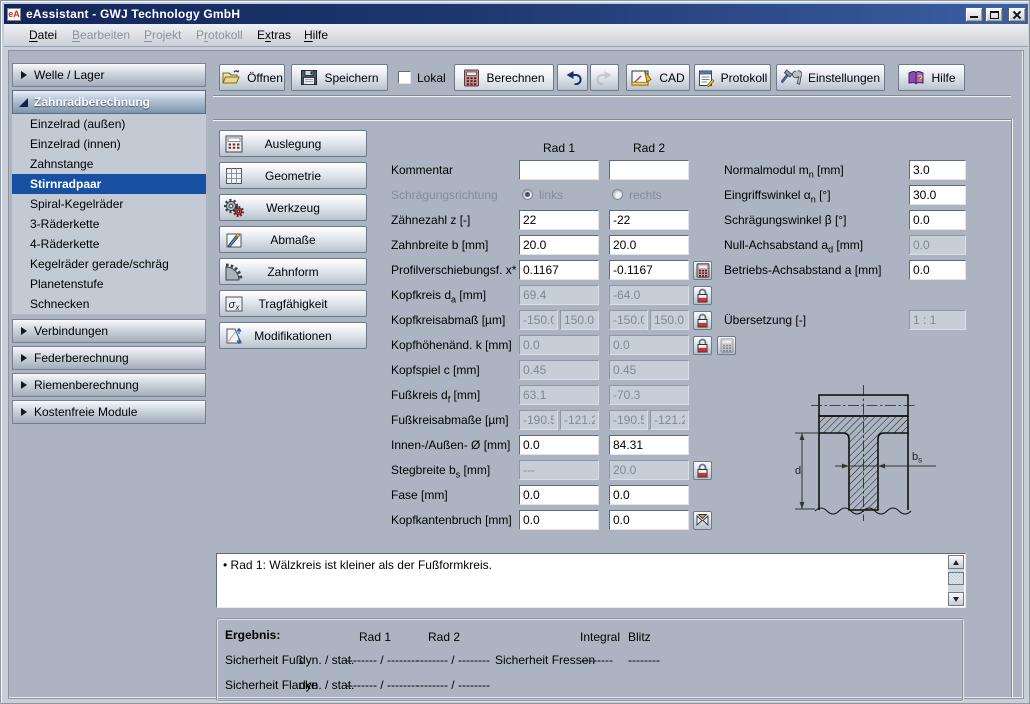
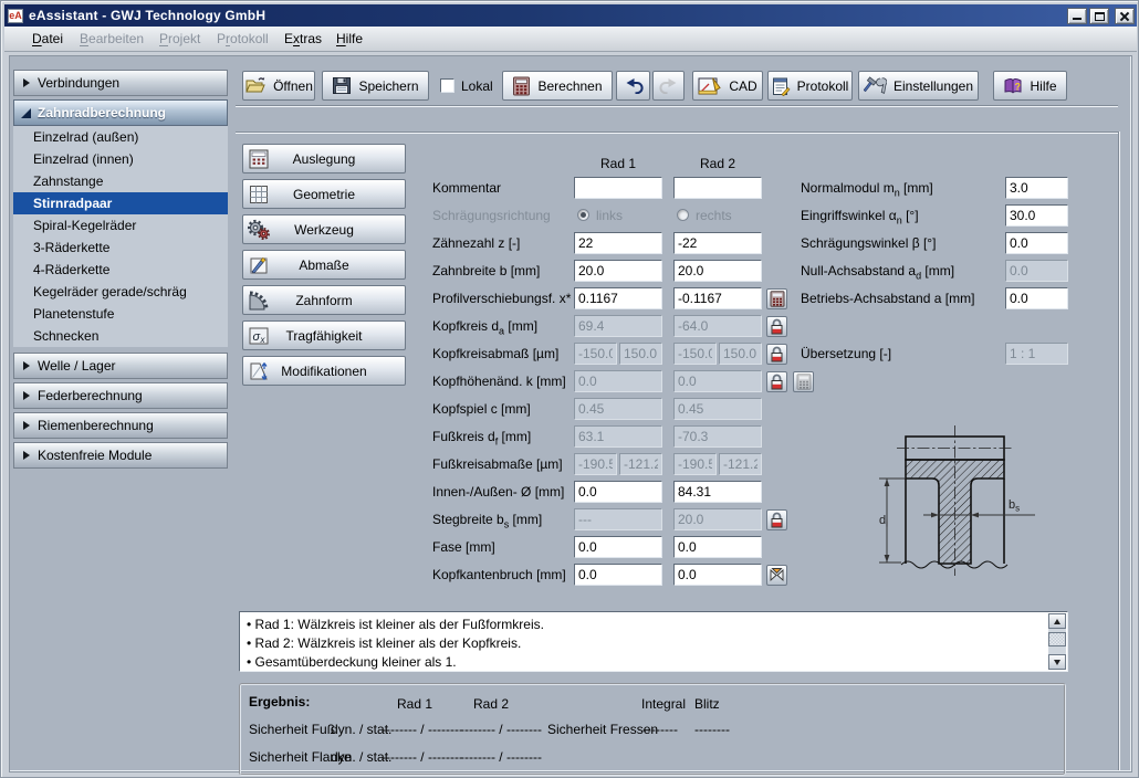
  eA
  eAssistant - GWJ Technology GmbH
  Datei
  Bearbeiten
  Projekt
  Protokoll
  Extras
  Hilfe
- Welle / Lager
+ Verbindungen
  Zahnradberechnung
  Einzelrad (außen)
  Einzelrad (innen)
  Zahnstange
  Stirnradpaar
  Spiral-Kegelräder
  3-Räderkette
  4-Räderkette
  Kegelräder gerade/schräg
  Planetenstufe
  Schnecken
- Verbindungen
+ Welle / Lager
  Federberechnung
  Riemenberechnung
  Kostenfreie Module
  Öffnen
  Speichern
  Lokal
  Berechnen
  CAD
  Protokoll
  Einstellungen
  ?
  Hilfe
  Auslegung
  Geometrie
  Werkzeug
  Abmaße
  Zahnform
  σ
  x
  Tragfähigkeit
  Modifikationen
  Rad 1
  Rad 2
  Kommentar
  Schrägungsrichtung
  links
  rechts
  Zähnezahl z [-]
  22
  -22
  Zahnbreite b [mm]
  20.0
  20.0
  Profilverschiebungsf. x*
  0.1167
  -0.1167
  Kopfkreis da [mm]
  69.4
  -64.0
  Kopfkreisabmaß [µm]
  -150.0
  150.0
  -150.0
  150.0
  Kopfhöhenänd. k [mm]
  0.0
  0.0
  Kopfspiel c [mm]
  0.45
  0.45
  Fußkreis df [mm]
  63.1
  -70.3
  Fußkreisabmaße [µm]
  -190.5
  -121.2
  -190.5
  -121.2
  Innen-/Außen- Ø [mm]
  0.0
  84.31
  Stegbreite bs [mm]
  ---
  20.0
  Fase [mm]
  0.0
  0.0
  Kopfkantenbruch [mm]
  0.0
  0.0
  Normalmodul mn [mm]
  3.0
  Eingriffswinkel αn [°]
  30.0
  Schrägungswinkel β [°]
  0.0
  Null-Achsabstand ad [mm]
  0.0
  Betriebs-Achsabstand a [mm]
  0.0
  Übersetzung [-]
  1 : 1
  bs
  Rad 1: Wälzkreis ist kleiner als der Fußformkreis.
+ Rad 2: Wälzkreis ist kleiner als der Kopfkreis.
+ Gesamtüberdeckung kleiner als 1.
  Ergebnis:
  Rad 1
  Rad 2
  Integral
  Blitz
  Sicherheit Fuß
  dyn. / stat.
  -------- / --------
  -------- / --------
  Sicherheit Fressen
  --------
  --------
  Sicherheit Flanke
  dyn. / stat.
  -------- / --------
  -------- / --------
